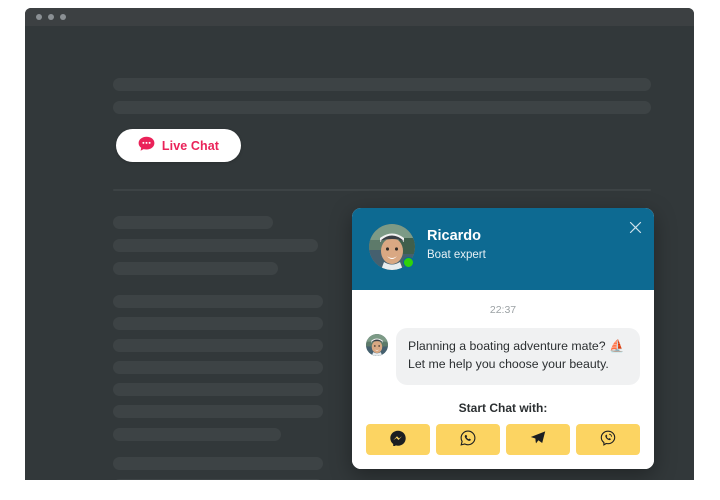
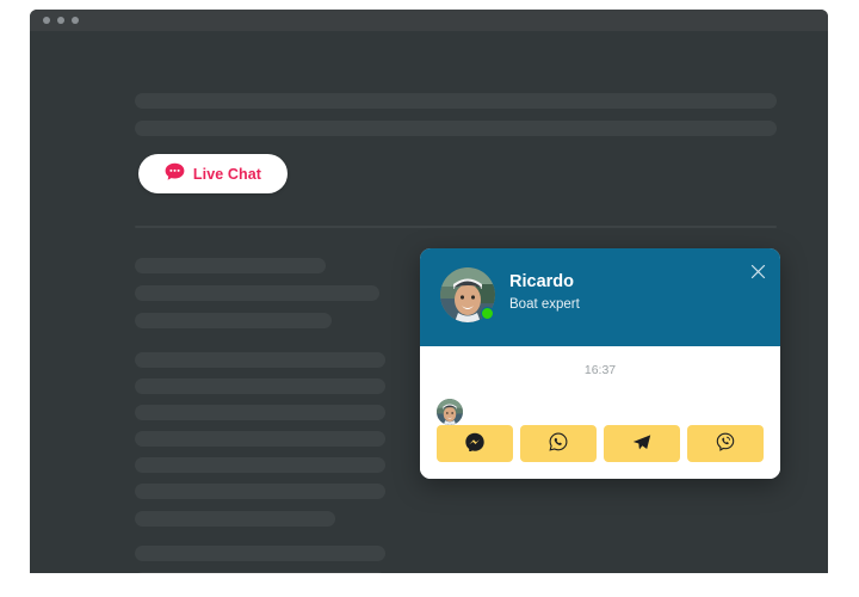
  Live Chat
  Ricardo
  Boat expert
- 22:37
+ 16:37
- Planning a boating adventure mate? ⛵ Let me help you choose your beauty.
- Start Chat with:
